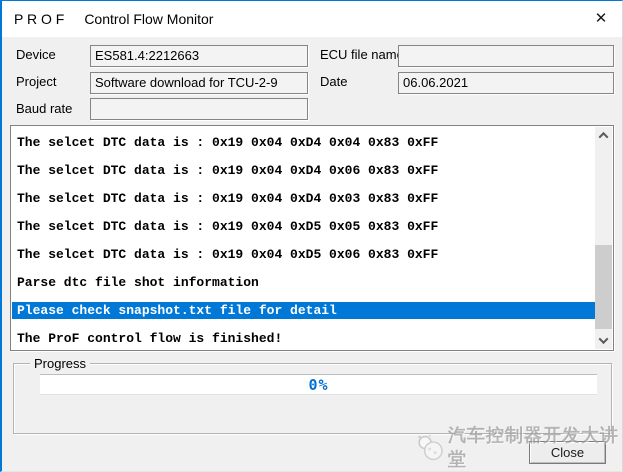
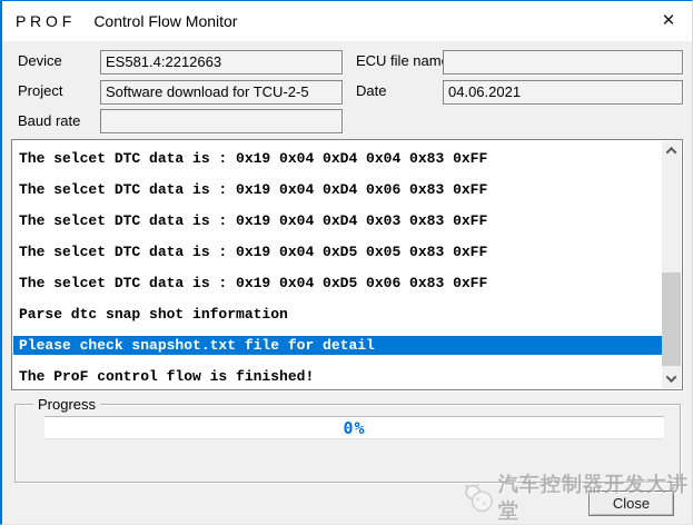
  P R O F
  Control Flow Monitor
  ✕
  Device
  ES581.4:2212663
  ECU file nam
  Project
- Software download for TCU-2-9
+ Software download for TCU-2-5
  Date
- 06.06.2021
+ 04.06.2021
  Baud rate
  The selcet DTC data is : 0x19 0x04 0xD4 0x04 0x83 0xFF
  The selcet DTC data is : 0x19 0x04 0xD4 0x06 0x83 0xFF
  The selcet DTC data is : 0x19 0x04 0xD4 0x03 0x83 0xFF
  The selcet DTC data is : 0x19 0x04 0xD5 0x05 0x83 0xFF
  The selcet DTC data is : 0x19 0x04 0xD5 0x06 0x83 0xFF
- Parse dtc file shot information
+ Parse dtc snap shot information
  Please check snapshot.txt file for detail
  The ProF control flow is finished!
  Progress
  0%
  Close
  汽车控制器开发大讲堂
